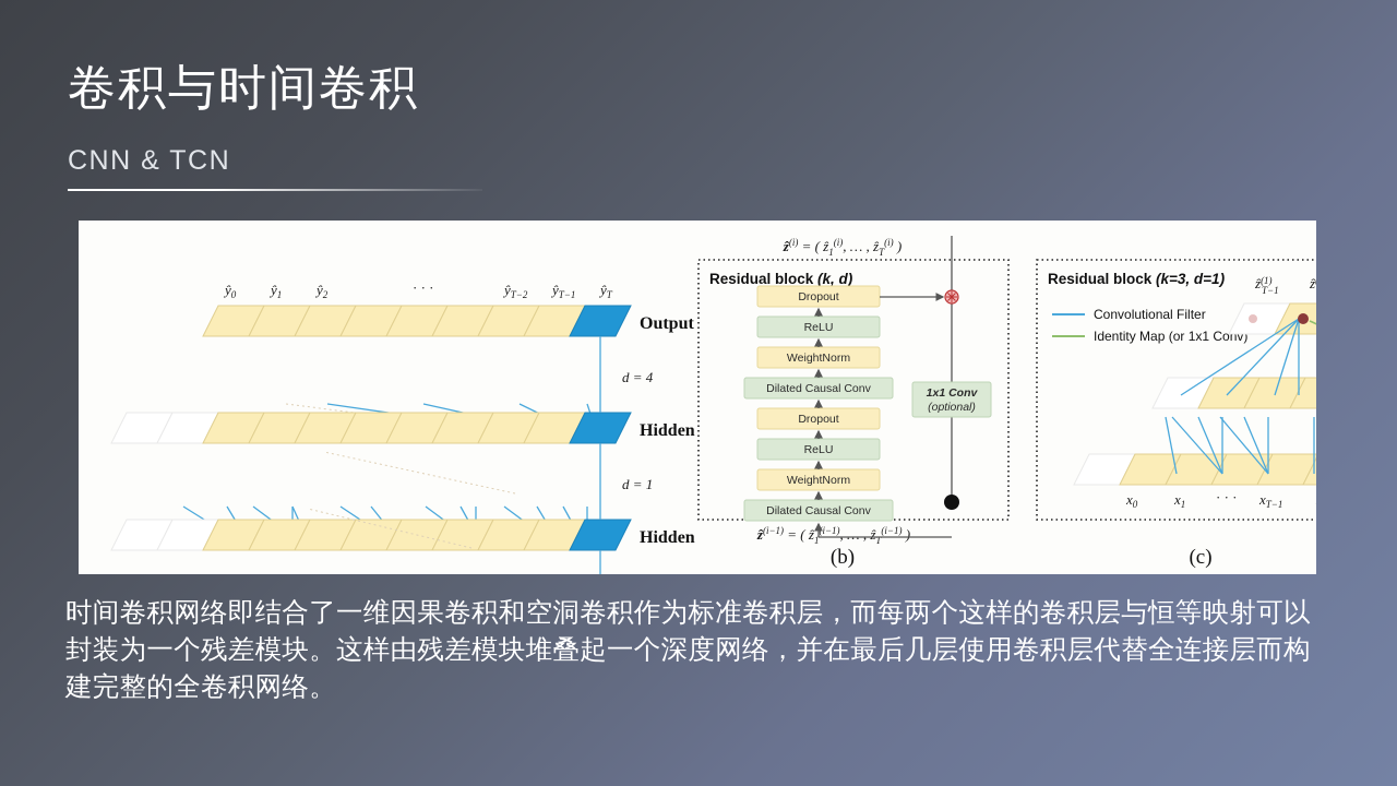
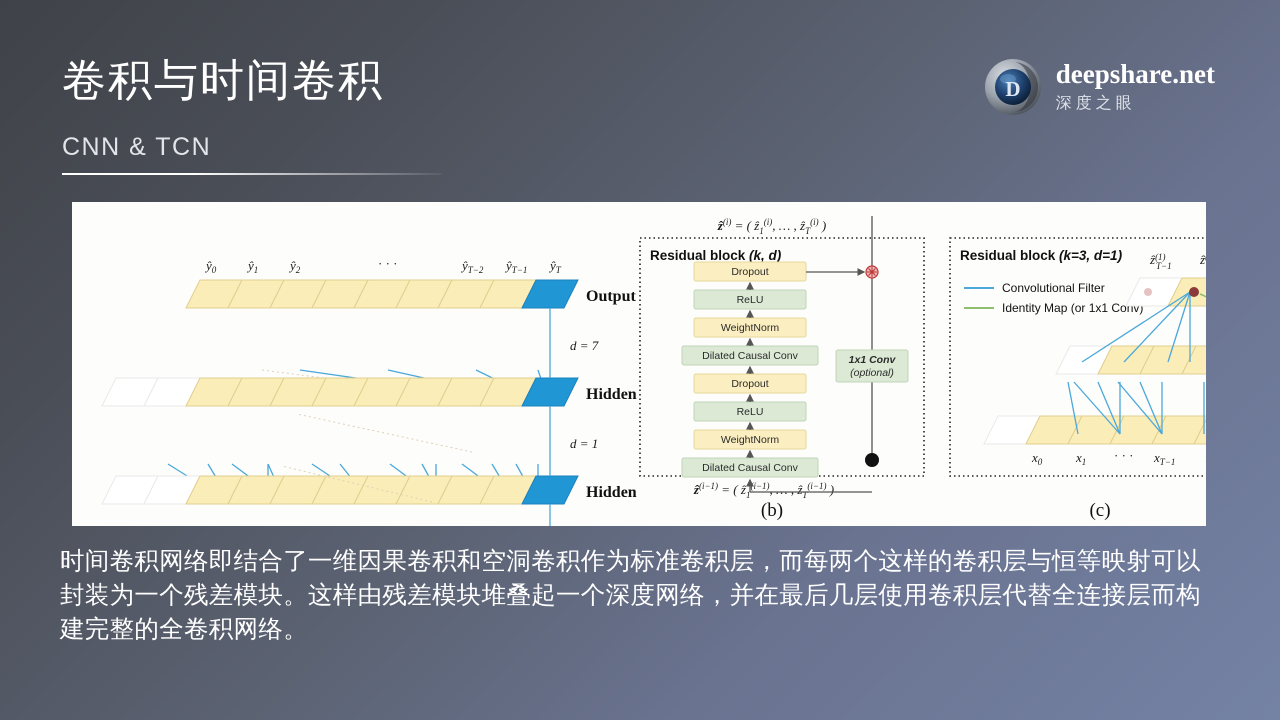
  卷积与时间卷积
  CNN & TCN
+ D
+ deepshare.net
+ 深度之眼
  Hidden
  Hidden
  Output
  ŷ0
  ŷ1
  ŷ2
  · · ·
  ŷT−2
  ŷT−1
  ŷT
- d = 4
+ d = 7
  d = 1
  ẑ(i) = ( ẑ1 (i), … , ẑT (i) )
  ẑ(i−1) = ( ẑ1 (i−1), … , ẑT (i−1) )
  Residual block (k, d)
  Dropout
  ReLU
  WeightNorm
  Dilated Causal Conv
  Dropout
  ReLU
  WeightNorm
  Dilated Causal Conv
  1x1 Conv
  (optional)
  (b)
  Residual block (k=3, d=1)
  Convolutional Filter
  Identity Map (or 1x1 Conv)
  ẑ(1) T−1
  x0
  x1
  · · ·
  xT−1
  (c)
  时间卷积网络即结合了一维因果卷积和空洞卷积作为标准卷积层，而每两个这样的卷积层与恒等映射可以封装为一个残差模块。这样由残差模块堆叠起一个深度网络，并在最后几层使用卷积层代替全连接层而构建完整的全卷积网络。
